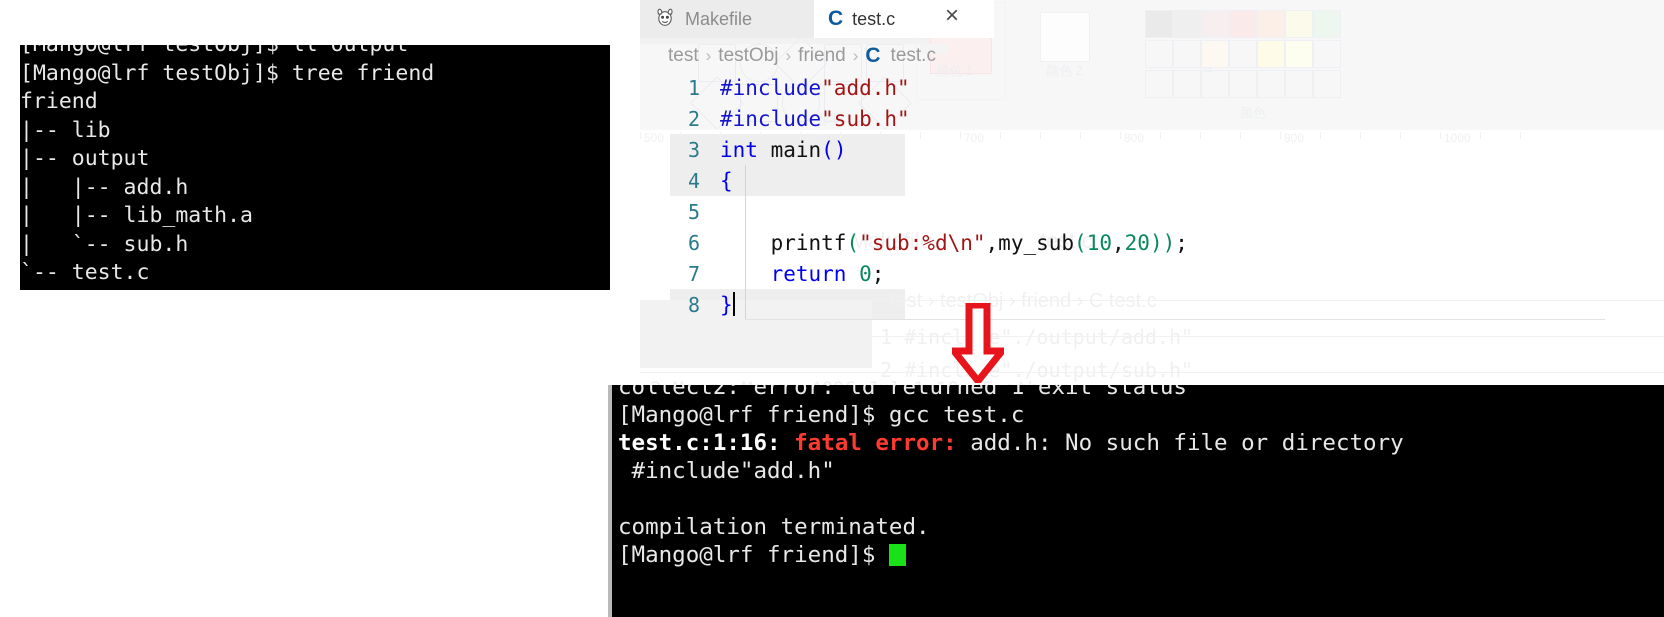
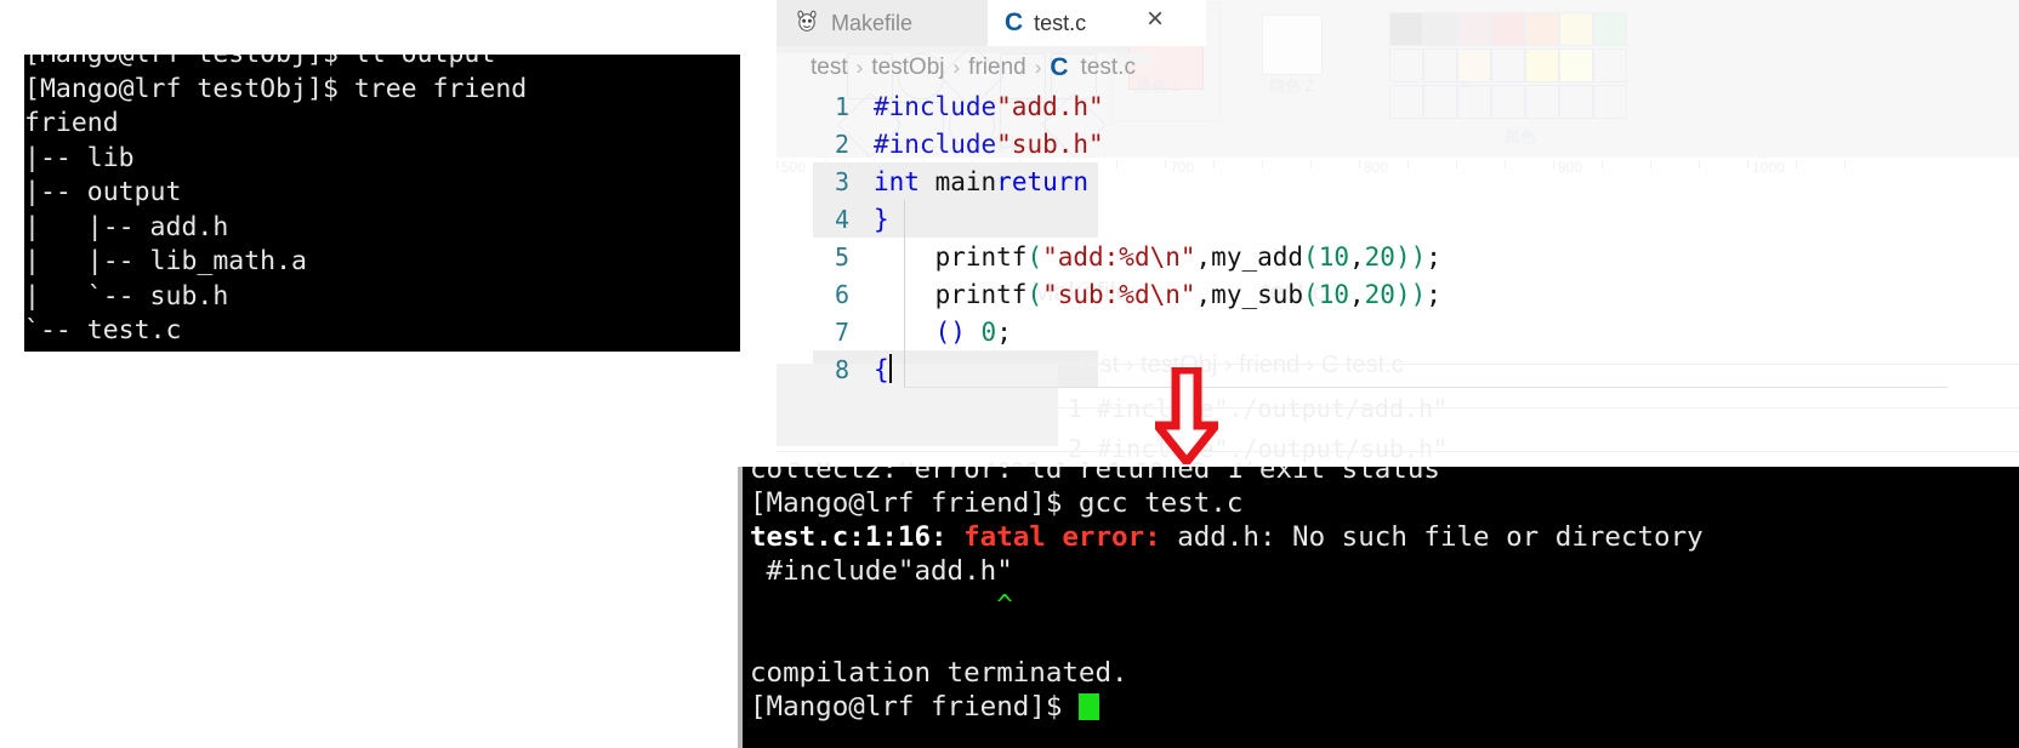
  形状
  600
  Makefile
  test.c
  test › testObj › friend › C test.c
  1 #incle"./output/add.h"
  2 #incle"./output/sub.h"
  [Mango@lrf testObj]$ ll output
  [Mango@lrf testObj]$ tree friend
  friend
  |-- lib
  |-- output
  | |-- add.h
  | |-- lib_math.a
  | `-- sub.h
  `-- test.c
  Makefile
  C
  test.c
  ×
  test
  ›
  testObj
  ›
  friend
  ›
  C
  test.c
  1
  #include"add.h"
  2
  #include"sub.h"
  3
- int main()
+ int mainreturn
  4
- {
+ }
  5
+ printf("add:%d\n",my_add(10,20));
  6
  printf("sub:%d\n",my_sub(10,20));
  7
- return 0;
+ () 0;
  8
- }
+ {
  collect2: error: ld returned 1 exit status
  [Mango@lrf friend]$ gcc test.c
  test.c:1:16: fatal error: add.h: No such file or directory
  #include"add.h"
+ ^
  compilation terminated.
  [Mango@lrf friend]$
